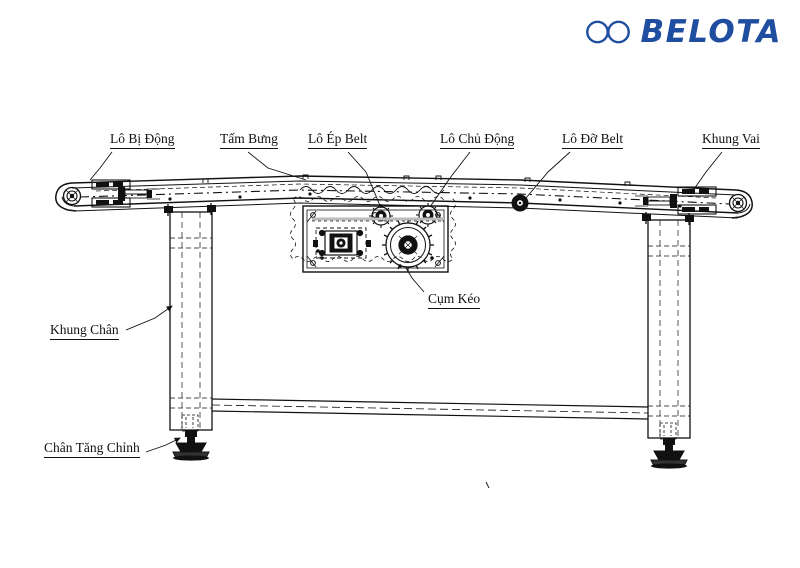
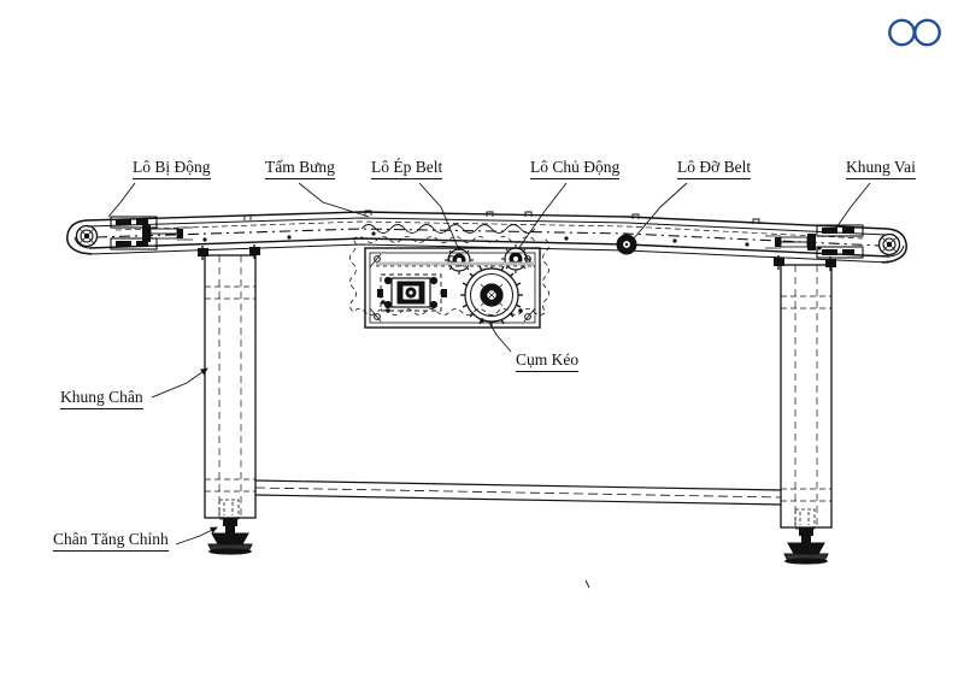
- BELOTA
  Lô Bị Động
  Tấm Bưng
  Lô Ép Belt
  Lô Chủ Động
  Lô Đỡ Belt
  Khung Vai
  Cụm Kéo
  Khung Chân
  Chân Tăng Chỉnh
